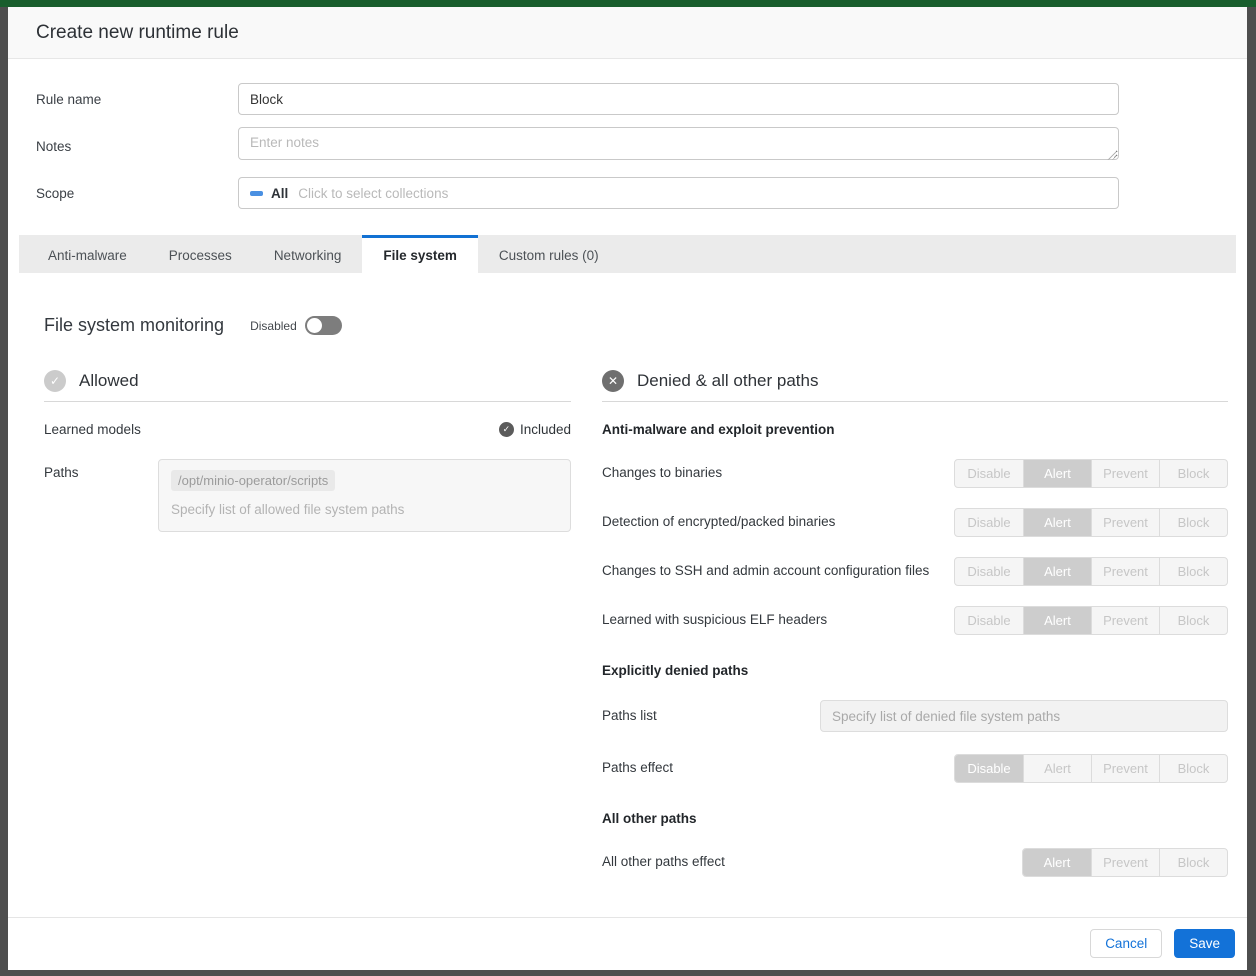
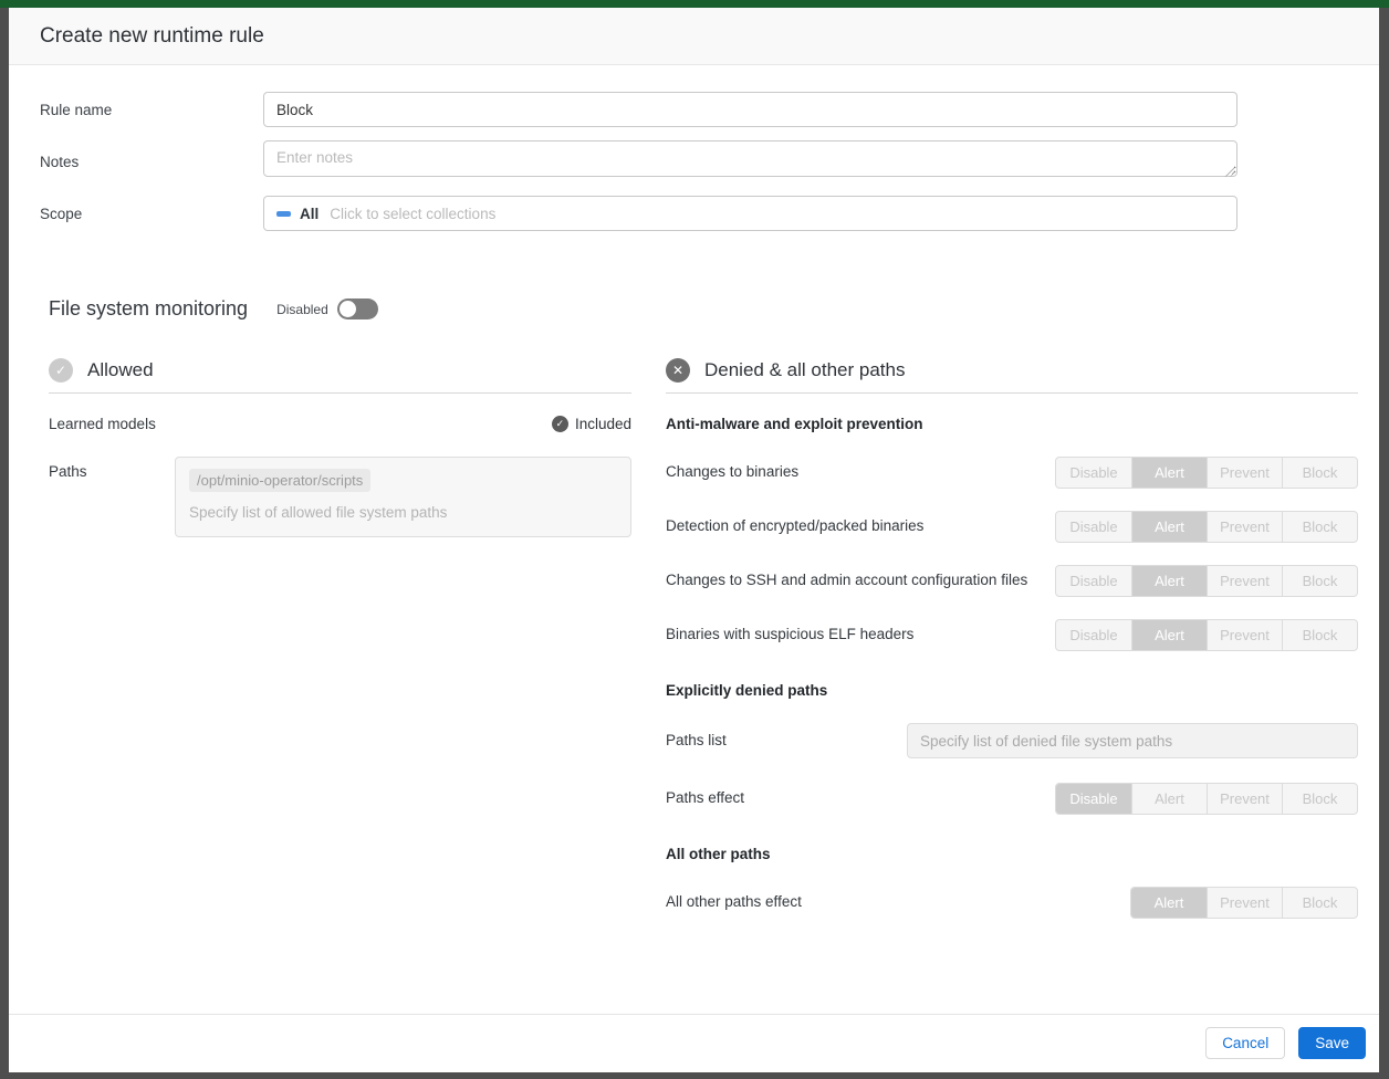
  Create new runtime rule
  Rule name
  Block
  Notes
  Enter notes
  Scope
  All
  Click to select collections
- Anti-malware
- Processes
- Networking
- File system
- Custom rules (0)
  File system monitoring
  Disabled
  ✓
  Allowed
  Learned models
  ✓
  Included
  Paths
  /opt/minio-operator/scripts
  Specify list of allowed file system paths
  ✕
  Denied & all other paths
  Anti-malware and exploit prevention
  Changes to binaries
  Disable
  Alert
  Prevent
  Block
  Detection of encrypted/packed binaries
  Disable
  Alert
  Prevent
  Block
  Changes to SSH and admin account configuration files
  Disable
  Alert
  Prevent
  Block
- Learned with suspicious ELF headers
+ Binaries with suspicious ELF headers
  Disable
  Alert
  Prevent
  Block
  Explicitly denied paths
  Paths list
  Specify list of denied file system paths
  Paths effect
  Disable
  Alert
  Prevent
  Block
  All other paths
  All other paths effect
  Alert
  Prevent
  Block
  Cancel
  Save
